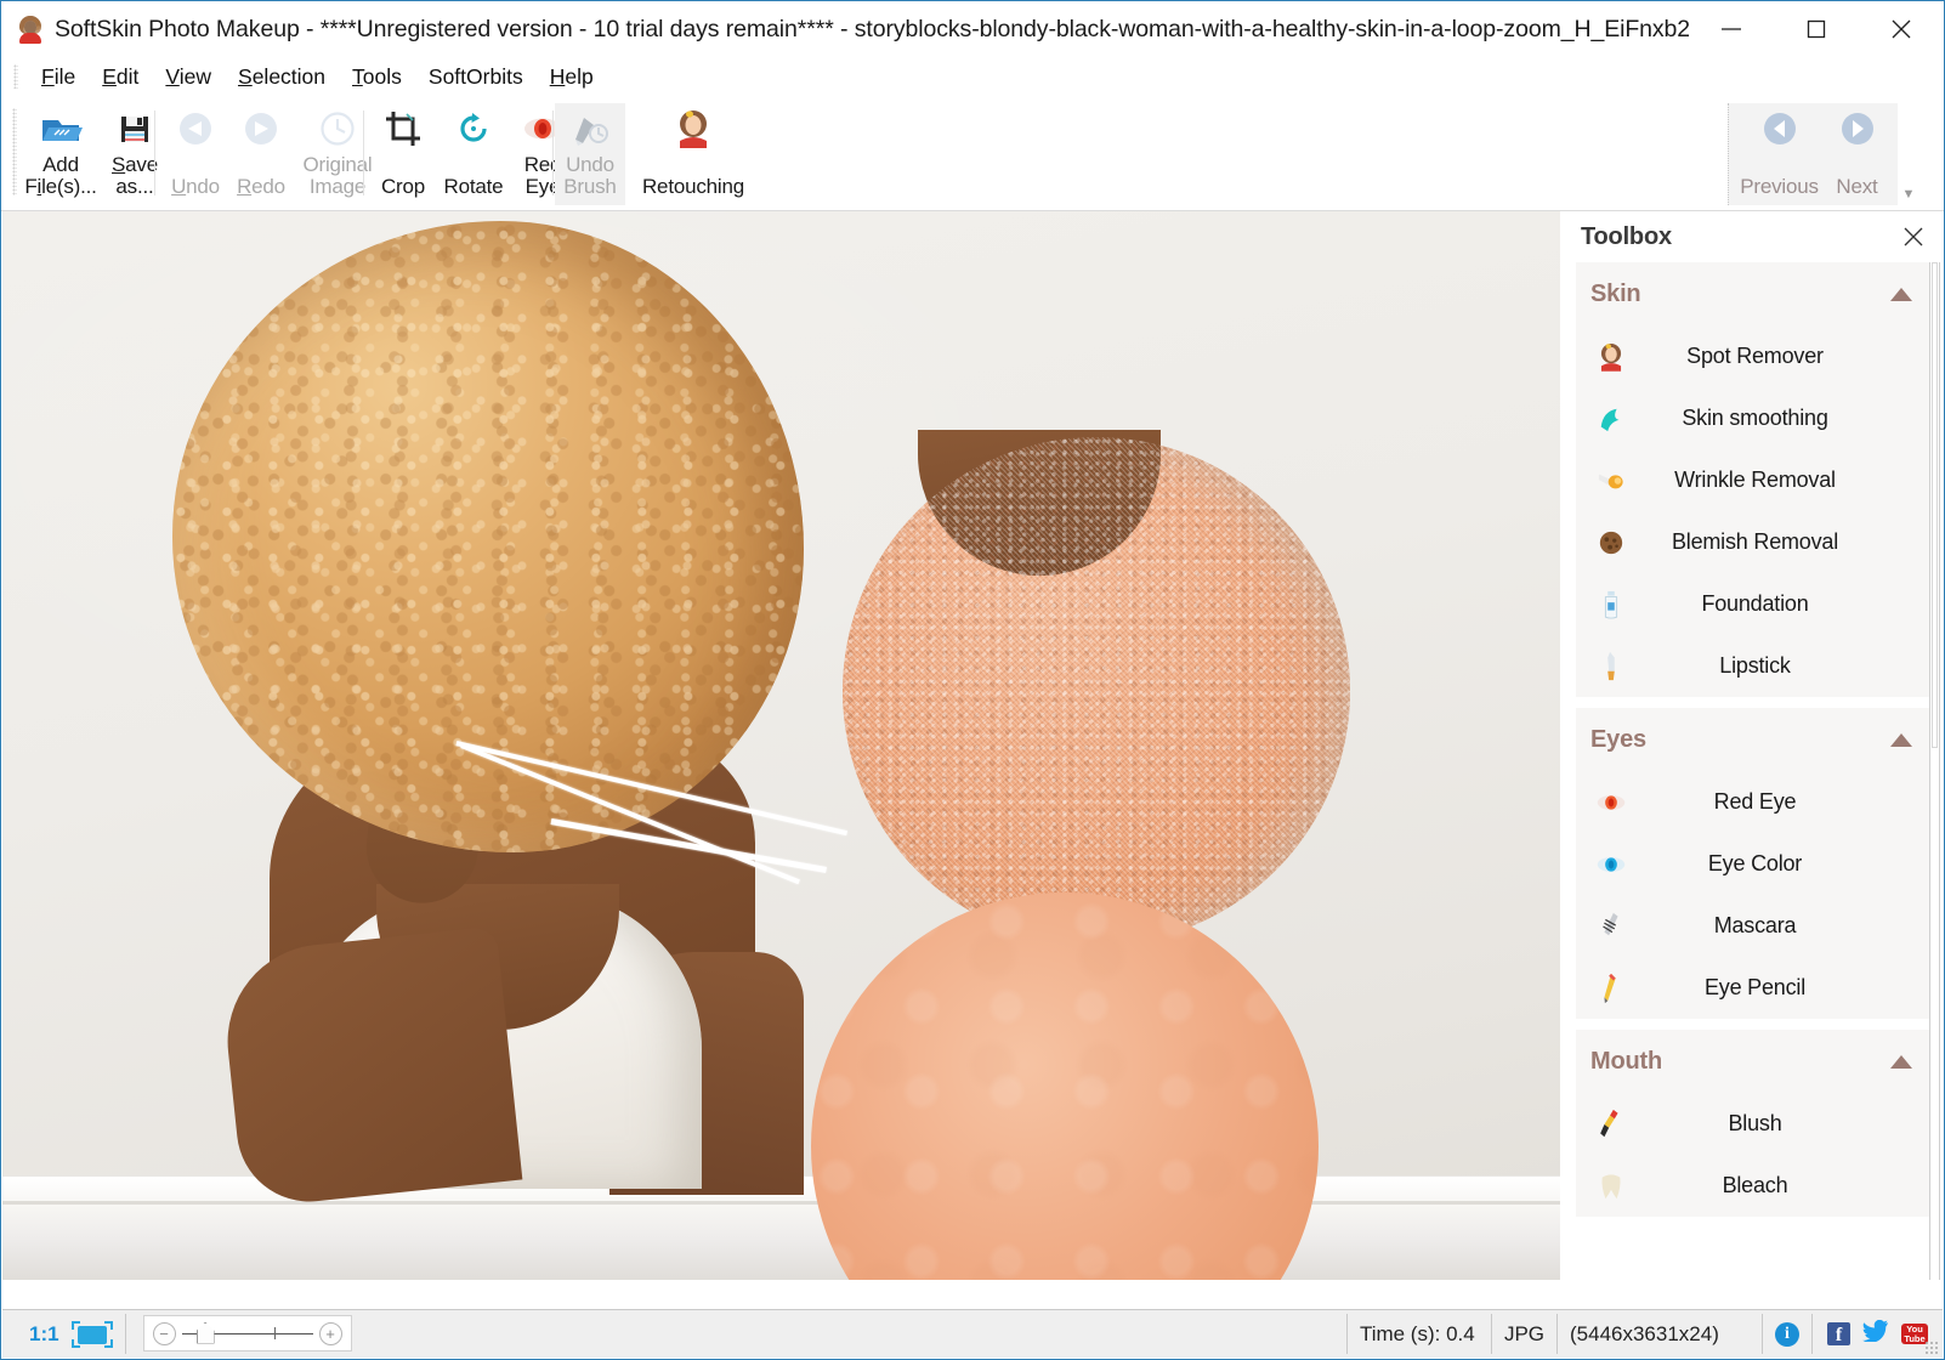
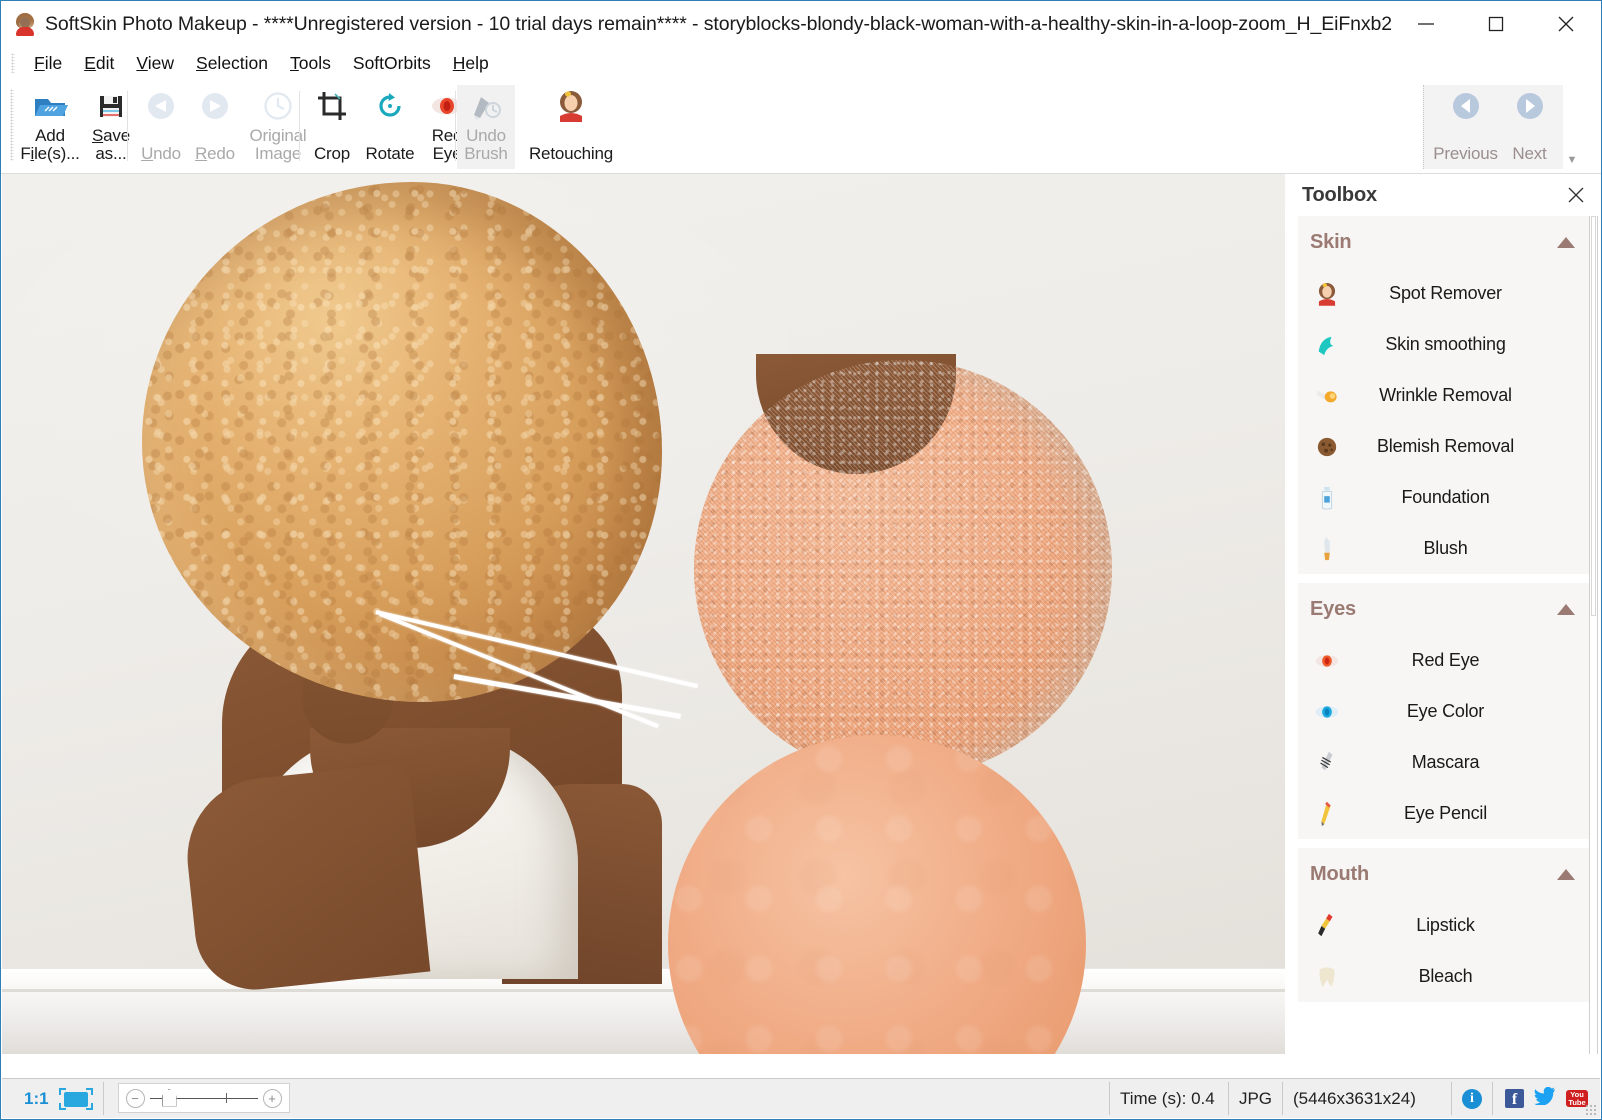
  SoftSkin Photo Makeup - ****Unregistered version - 10 trial days remain**** - storyblocks-blondy-black-woman-with-a-healthy-skin-in-a-loop-zoom_H_EiFnxb2
  File
  Edit
  View
  Selection
  Tools
  SoftOrbits
  Help
  Add
  File(s)...
  Save
  as...
  Undo
  Redo
  Originl
  Image
  Crop
  Rotate
  Undo
  Brush
  Retouching
  Previous
  Next
  ▼
  Toolbox
  Skin
  Spot Remover
  Skin smoothing
  Wrinkle Removal
  Blemish Removal
  Foundation
- Lipstick
+ Blush
  Eyes
  Red Eye
  Eye Color
  Mascara
  Eye Pencil
  Mouth
- Blush
+ Lipstick
  Bleach
  1:1
  −
  +
  Time (s): 0.4
  JPG
  (5446x3631x24)
  i
  f
  You
  Tube
